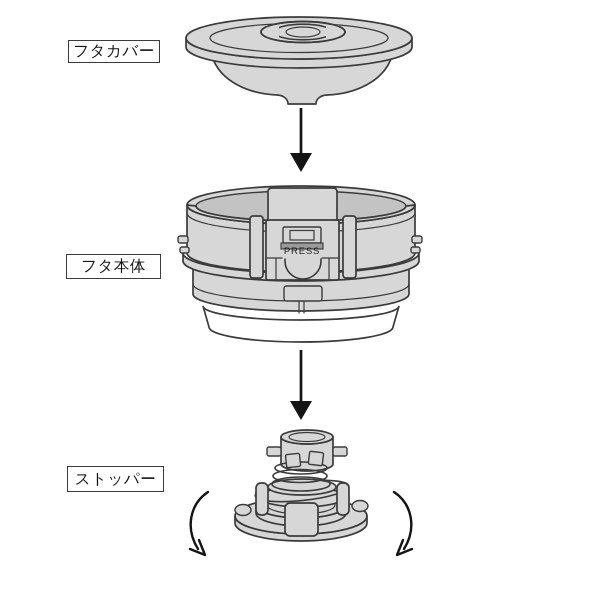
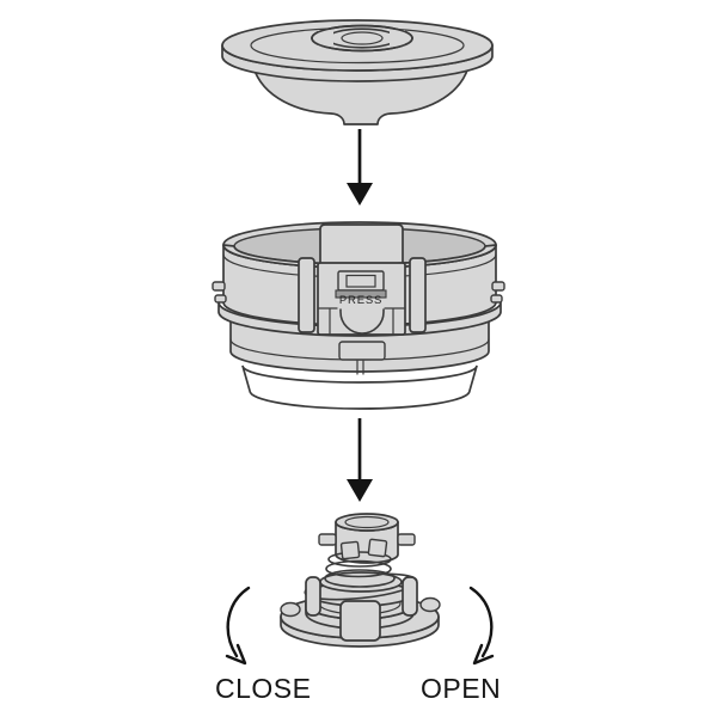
- フタカバー
- フタ本体
- ストッパー
  PRESS
+ CLOSE
+ OPEN
